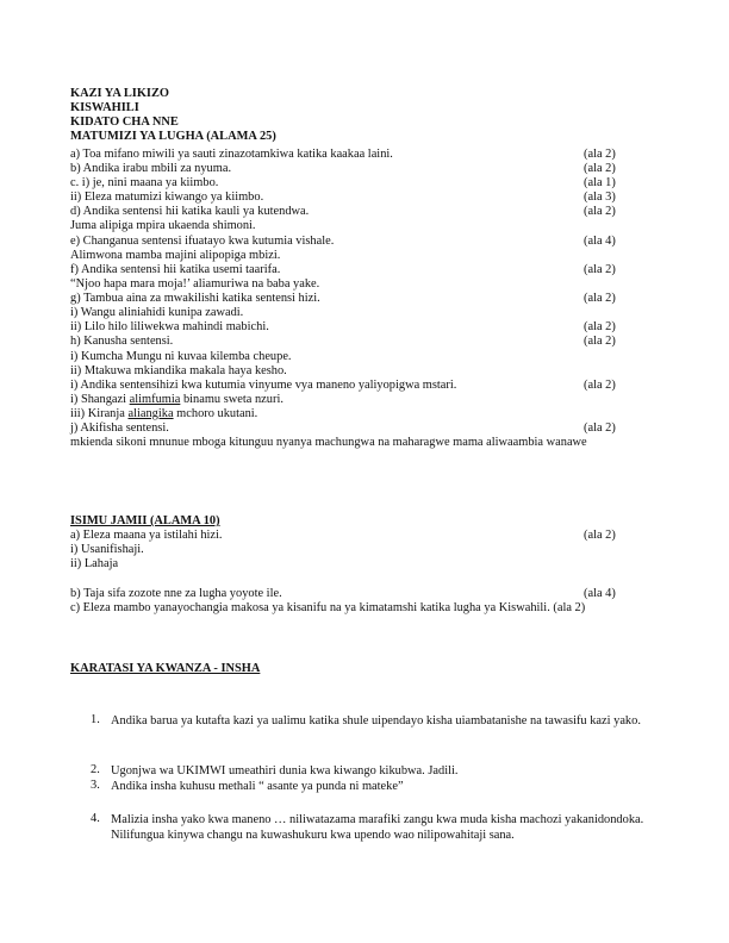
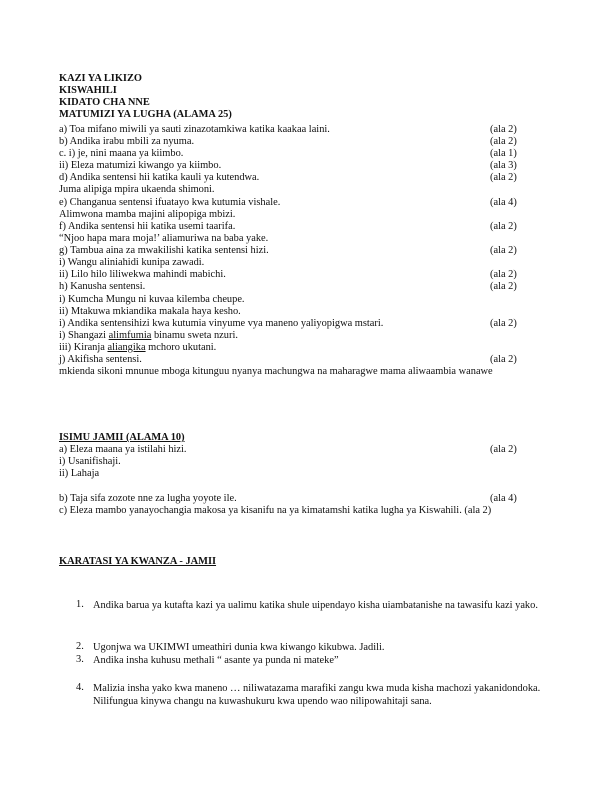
  KAZI YA LIKIZO
  KISWAHILI
  KIDATO CHA NNE
  MATUMIZI YA LUGHA (ALAMA 25)
  a) Toa mifano miwili ya sauti zinazotamkiwa katika kaakaa laini.
  (ala 2)
  b) Andika irabu mbili za nyuma.
  (ala 2)
  c. i) je, nini maana ya kiimbo.
  (ala 1)
  ii) Eleza matumizi kiwango ya kiimbo.
  (ala 3)
  d) Andika sentensi hii katika kauli ya kutendwa.
  (ala 2)
  Juma alipiga mpira ukaenda shimoni.
  e) Changanua sentensi ifuatayo kwa kutumia vishale.
  (ala 4)
  Alimwona mamba majini alipopiga mbizi.
  f) Andika sentensi hii katika usemi taarifa.
  (ala 2)
  “Njoo hapa mara moja!’ aliamuriwa na baba yake.
  g) Tambua aina za mwakilishi katika sentensi hizi.
  (ala 2)
  i) Wangu aliniahidi kunipa zawadi.
  ii) Lilo hilo liliwekwa mahindi mabichi.
  (ala 2)
  h) Kanusha sentensi.
  (ala 2)
  i) Kumcha Mungu ni kuvaa kilemba cheupe.
  ii) Mtakuwa mkiandika makala haya kesho.
  i) Andika sentensihizi kwa kutumia vinyume vya maneno yaliyopigwa mstari.
  (ala 2)
  i) Shangazi alimfumia binamu sweta nzuri.
  iii) Kiranja aliangika mchoro ukutani.
  j) Akifisha sentensi.
  (ala 2)
  mkienda sikoni mnunue mboga kitunguu nyanya machungwa na maharagwe mama aliwaambia wanawe
  ISIMU JAMII (ALAMA 10)
  a) Eleza maana ya istilahi hizi.
  (ala 2)
  i) Usanifishaji.
  ii) Lahaja
  b) Taja sifa zozote nne za lugha yoyote ile.
  (ala 4)
  c) Eleza mambo yanayochangia makosa ya kisanifu na ya kimatamshi katika lugha ya Kiswahili. (ala 2)
- KARATASI YA KWANZA - INSHA
+ KARATASI YA KWANZA - JAMII
  1.
  Andika barua ya kutafta kazi ya ualimu katika shule uipendayo kisha uiambatanishe na tawasifu kazi yako.
  2.
  Ugonjwa wa UKIMWI umeathiri dunia kwa kiwango kikubwa. Jadili.
  3.
  Andika insha kuhusu methali “ asante ya punda ni mateke”
  4.
  Malizia insha yako kwa maneno … niliwatazama marafiki zangu kwa muda kisha machozi yakanidondoka. Nilifungua kinywa changu na kuwashukuru kwa upendo wao nilipowahitaji sana.
